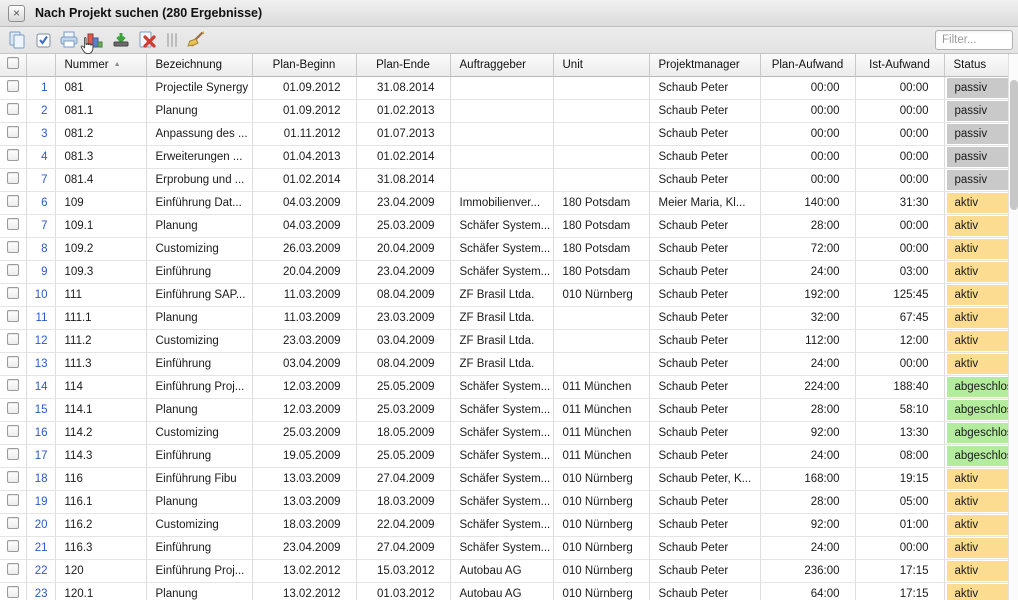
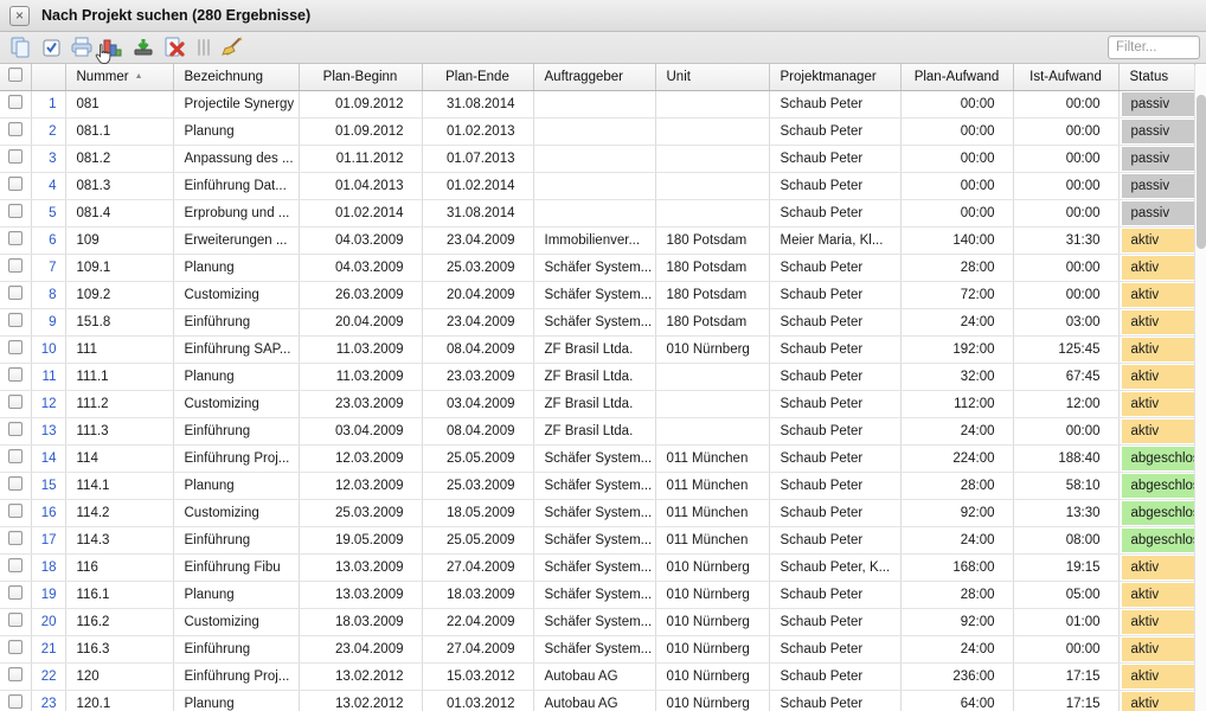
  ×
  Nach Projekt suchen (280 Ergebnisse)
  Filter...
  		Nummer	Bezeichnung	Plan-Beginn	Plan-Ende	Auftraggeber	Unit	Projektmanager	Plan-Aufwand	Ist-Aufwand	Status
  	1	081	Projectile Synergy	01.09.2012	31.08.2014			Schaub Peter	00:00	00:00	passiv
  	2	081.1	Planung	01.09.2012	01.02.2013			Schaub Peter	00:00	00:00	passiv
  	3	081.2	Anpassung des ...	01.11.2012	01.07.2013			Schaub Peter	00:00	00:00	passiv
- 	4	081.3	Erweiterungen ...	01.04.2013	01.02.2014			Schaub Peter	00:00	00:00	passiv
+ 	4	081.3	Einführung Dat...	01.04.2013	01.02.2014			Schaub Peter	00:00	00:00	passiv
- 	7	081.4	Erprobung und ...	01.02.2014	31.08.2014			Schaub Peter	00:00	00:00	passiv
+ 	5	081.4	Erprobung und ...	01.02.2014	31.08.2014			Schaub Peter	00:00	00:00	passiv
- 	6	109	Einführung Dat...	04.03.2009	23.04.2009	Immobilienver...	180 Potsdam	Meier Maria, Kl...	140:00	31:30	aktiv
+ 	6	109	Erweiterungen ...	04.03.2009	23.04.2009	Immobilienver...	180 Potsdam	Meier Maria, Kl...	140:00	31:30	aktiv
  	7	109.1	Planung	04.03.2009	25.03.2009	Schäfer System...	180 Potsdam	Schaub Peter	28:00	00:00	aktiv
  	8	109.2	Customizing	26.03.2009	20.04.2009	Schäfer System...	180 Potsdam	Schaub Peter	72:00	00:00	aktiv
- 	9	109.3	Einführung	20.04.2009	23.04.2009	Schäfer System...	180 Potsdam	Schaub Peter	24:00	03:00	aktiv
+ 	9	151.8	Einführung	20.04.2009	23.04.2009	Schäfer System...	180 Potsdam	Schaub Peter	24:00	03:00	aktiv
  	10	111	Einführung SAP...	11.03.2009	08.04.2009	ZF Brasil Ltda.	010 Nürnberg	Schaub Peter	192:00	125:45	aktiv
  	11	111.1	Planung	11.03.2009	23.03.2009	ZF Brasil Ltda.		Schaub Peter	32:00	67:45	aktiv
  	12	111.2	Customizing	23.03.2009	03.04.2009	ZF Brasil Ltda.		Schaub Peter	112:00	12:00	aktiv
  	13	111.3	Einführung	03.04.2009	08.04.2009	ZF Brasil Ltda.		Schaub Peter	24:00	00:00	aktiv
  	14	114	Einführung Proj...	12.03.2009	25.05.2009	Schäfer System...	011 München	Schaub Peter	224:00	188:40	abgeschlo
  	15	114.1	Planung	12.03.2009	25.03.2009	Schäfer System...	011 München	Schaub Peter	28:00	58:10	abgeschlo
  	16	114.2	Customizing	25.03.2009	18.05.2009	Schäfer System...	011 München	Schaub Peter	92:00	13:30	abgeschlo
  	17	114.3	Einführung	19.05.2009	25.05.2009	Schäfer System...	011 München	Schaub Peter	24:00	08:00	abgeschlo
  	18	116	Einführung Fibu	13.03.2009	27.04.2009	Schäfer System...	010 Nürnberg	Schaub Peter, K...	168:00	19:15	aktiv
  	19	116.1	Planung	13.03.2009	18.03.2009	Schäfer System...	010 Nürnberg	Schaub Peter	28:00	05:00	aktiv
  	20	116.2	Customizing	18.03.2009	22.04.2009	Schäfer System...	010 Nürnberg	Schaub Peter	92:00	01:00	aktiv
  	21	116.3	Einführung	23.04.2009	27.04.2009	Schäfer System...	010 Nürnberg	Schaub Peter	24:00	00:00	aktiv
  	22	120	Einführung Proj...	13.02.2012	15.03.2012	Autobau AG	010 Nürnberg	Schaub Peter	236:00	17:15	aktiv
  	23	120.1	Planung	13.02.2012	01.03.2012	Autobau AG	010 Nürnberg	Schaub Peter	64:00	17:15	aktiv
